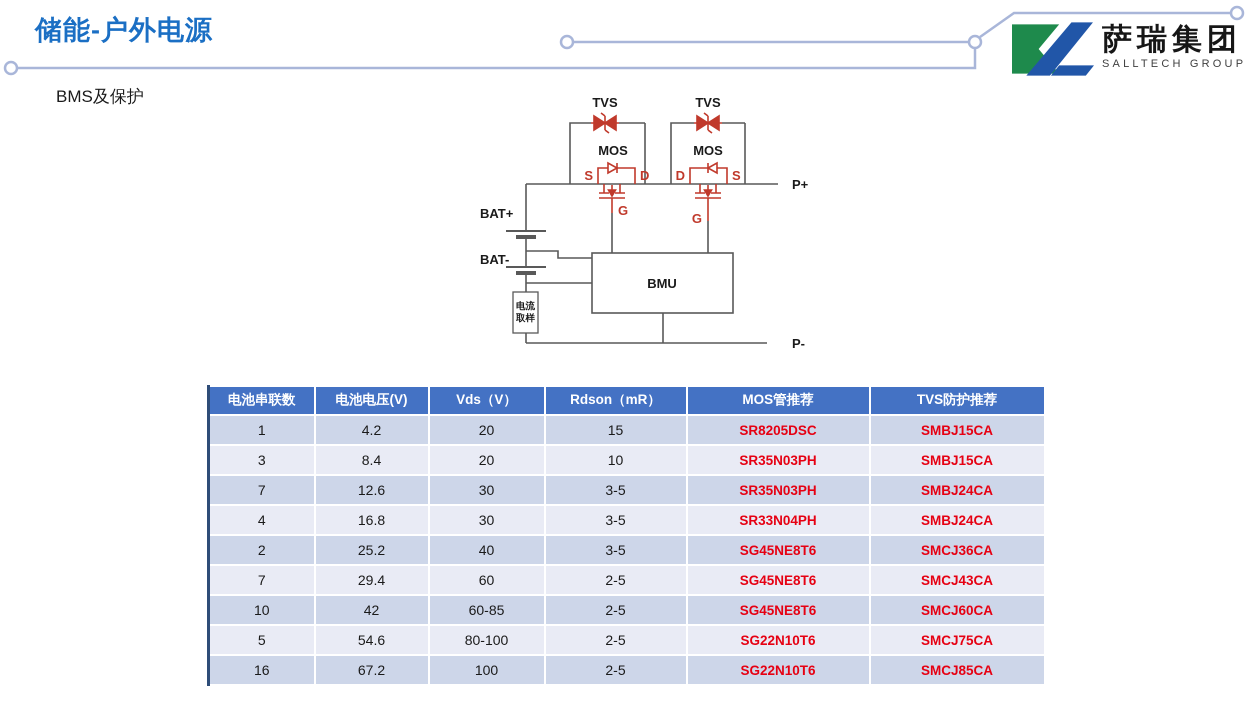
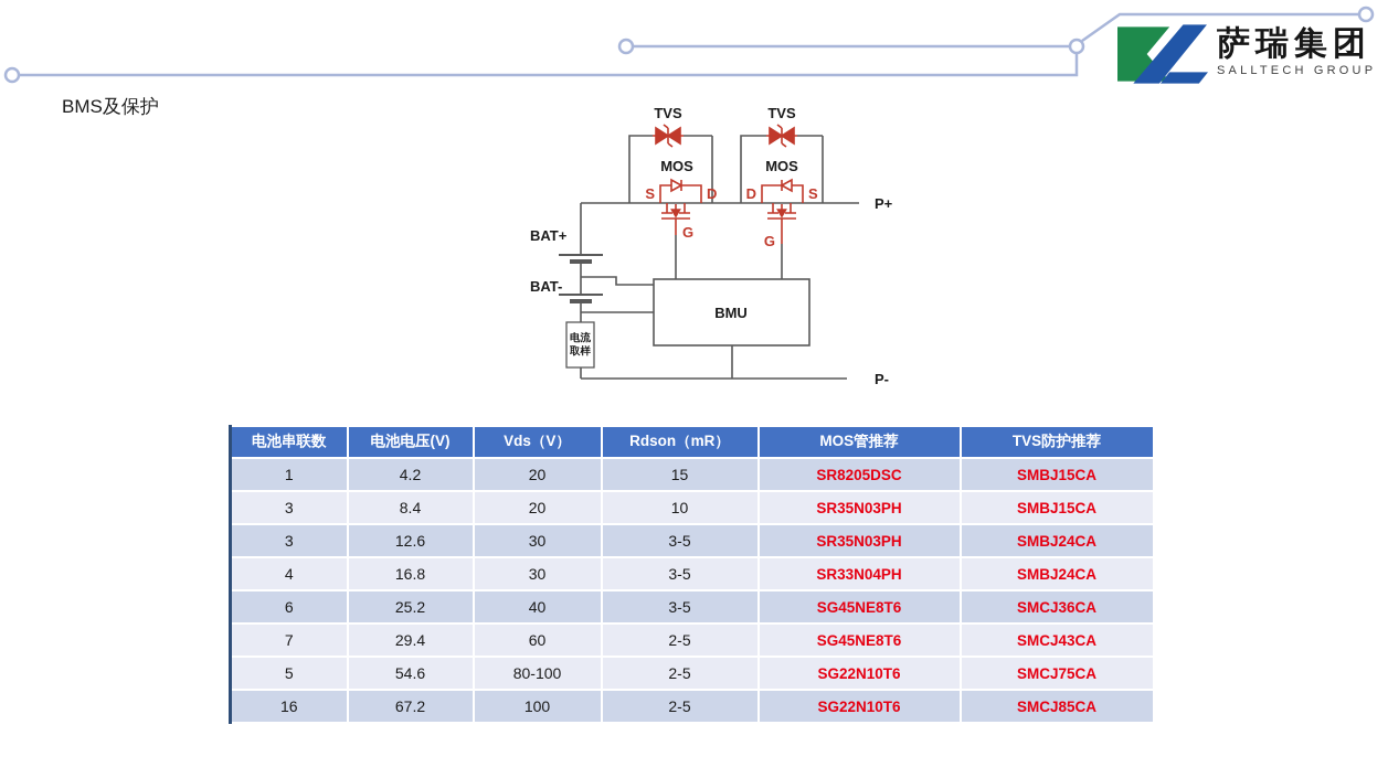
- 储能-户外电源
  BMS及保护
  萨瑞集团
  SALLTECH GROUP
  TVS
  TVS
  MOS
  MOS
  BAT+
  BAT-
  BMU
  P+
  P-
  电流
  取样
  S
  D
  G
  D
  S
  G
  电池串联数	电池电压(V)	Vds（V）	Rdson（mR）	MOS管推荐	TVS防护推荐
  1	4.2	20	15	SR8205DSC	SMBJ15CA
  3	8.4	20	10	SR35N03PH	SMBJ15CA
- 7	12.6	30	3-5	SR35N03PH	SMBJ24CA
+ 3	12.6	30	3-5	SR35N03PH	SMBJ24CA
  4	16.8	30	3-5	SR33N04PH	SMBJ24CA
- 2	25.2	40	3-5	SG45NE8T6	SMCJ36CA
+ 6	25.2	40	3-5	SG45NE8T6	SMCJ36CA
  7	29.4	60	2-5	SG45NE8T6	SMCJ43CA
- 10	42	60-85	2-5	SG45NE8T6	SMCJ60CA
  5	54.6	80-100	2-5	SG22N10T6	SMCJ75CA
  16	67.2	100	2-5	SG22N10T6	SMCJ85CA
